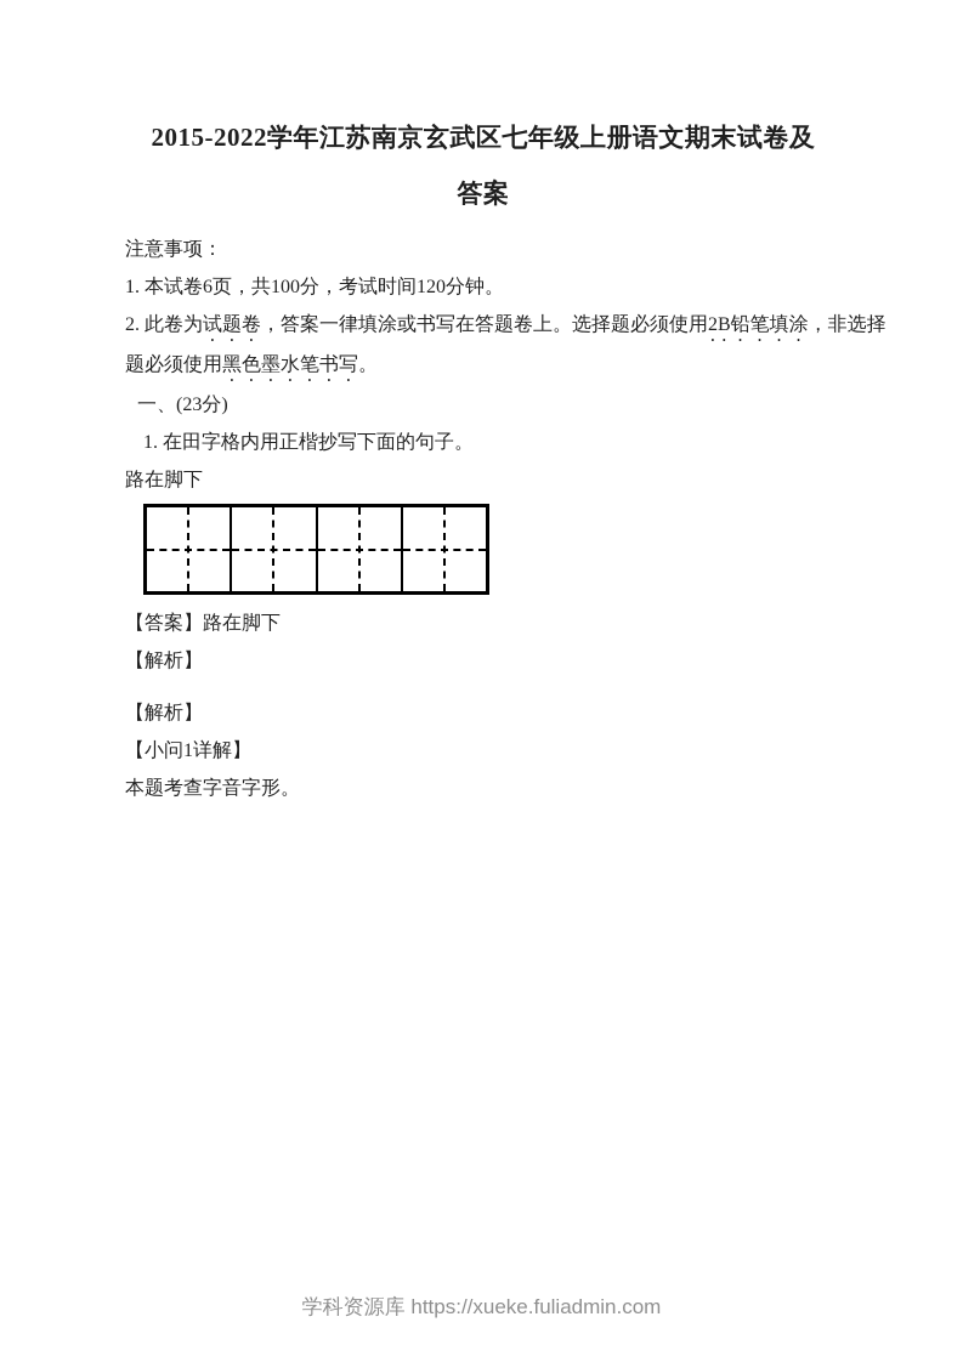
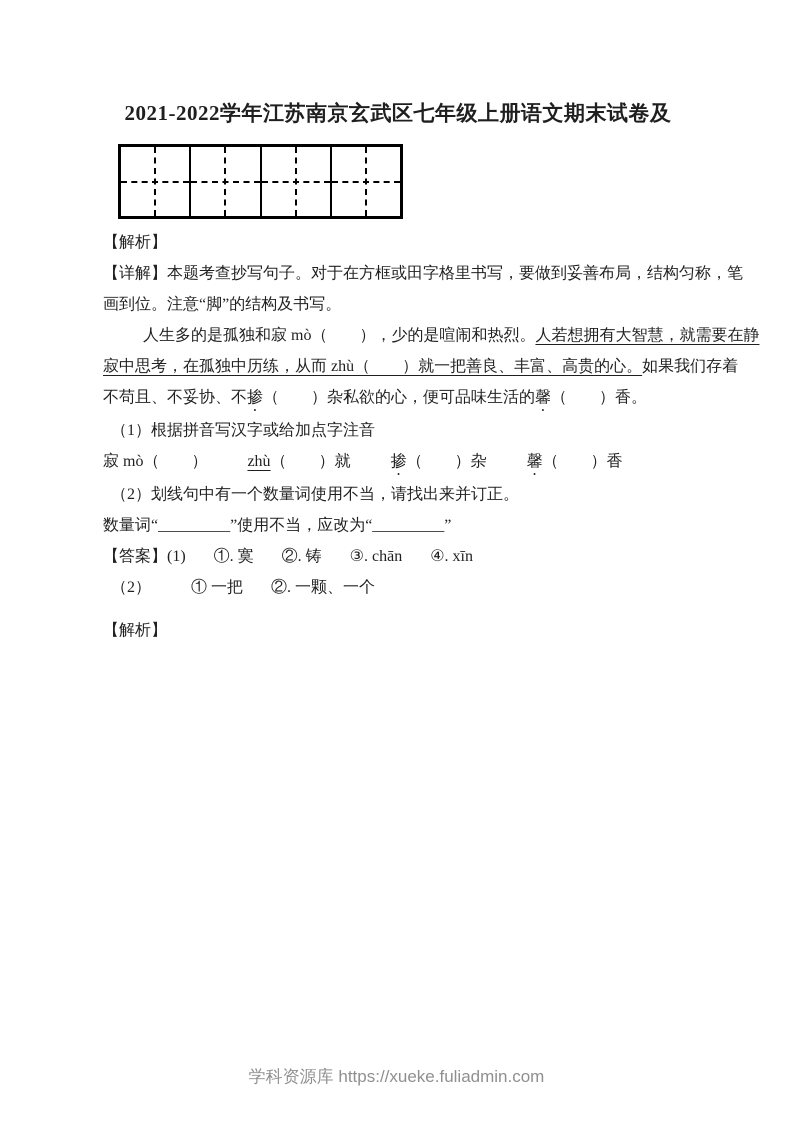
- 2015-2022学年江苏南京玄武区七年级上册语文期末试卷及
+ 2021-2022学年江苏南京玄武区七年级上册语文期末试卷及
- 答案
- 注意事项：
- 1. 本试卷6页，共100分，考试时间120分钟。
- 2. 此卷为试题卷，答案一律填涂或书写在答题卷上。选择题必须使用2B铅笔填涂，非选择
- 题必须使用黑色墨水笔书写。
- 一、(23分)
- 1. 在田字格内用正楷抄写下面的句子。
- 路在脚下
- 【答案】路在脚下
  【解析】
+ 【详解】本题考查抄写句子。对于在方框或田字格里书写，要做到妥善布局，结构匀称，笔
+ 画到位。注意“脚”的结构及书写。
+ 人生多的是孤独和寂 mò（ ），少的是喧闹和热烈。人若想拥有大智慧，就需要在静
+ 寂中思考，在孤独中历练，从而 zhù（ ）就一把善良、丰富、高贵的心。如果我们存着
+ 不苟且、不妥协、不掺（ ）杂私欲的心，便可品味生活的馨（ ）香。
+ （1）根据拼音写汉字或给加点字注音
+ 寂 mò（ ） zhù（ ）就 掺（ ）杂 馨（ ）香
+ （2）划线句中有一个数量词使用不当，请找出来并订正。
+ 数量词“_________”使用不当，应改为“_________”
+ 【答案】(1) ①. 寞 ②. 铸 ③. chān ④. xīn
+ （2） ① 一把 ②. 一颗、一个
  【解析】
- 【小问1详解】
- 本题考查字音字形。
  学科资源库 https://xueke.fuliadmin.com
